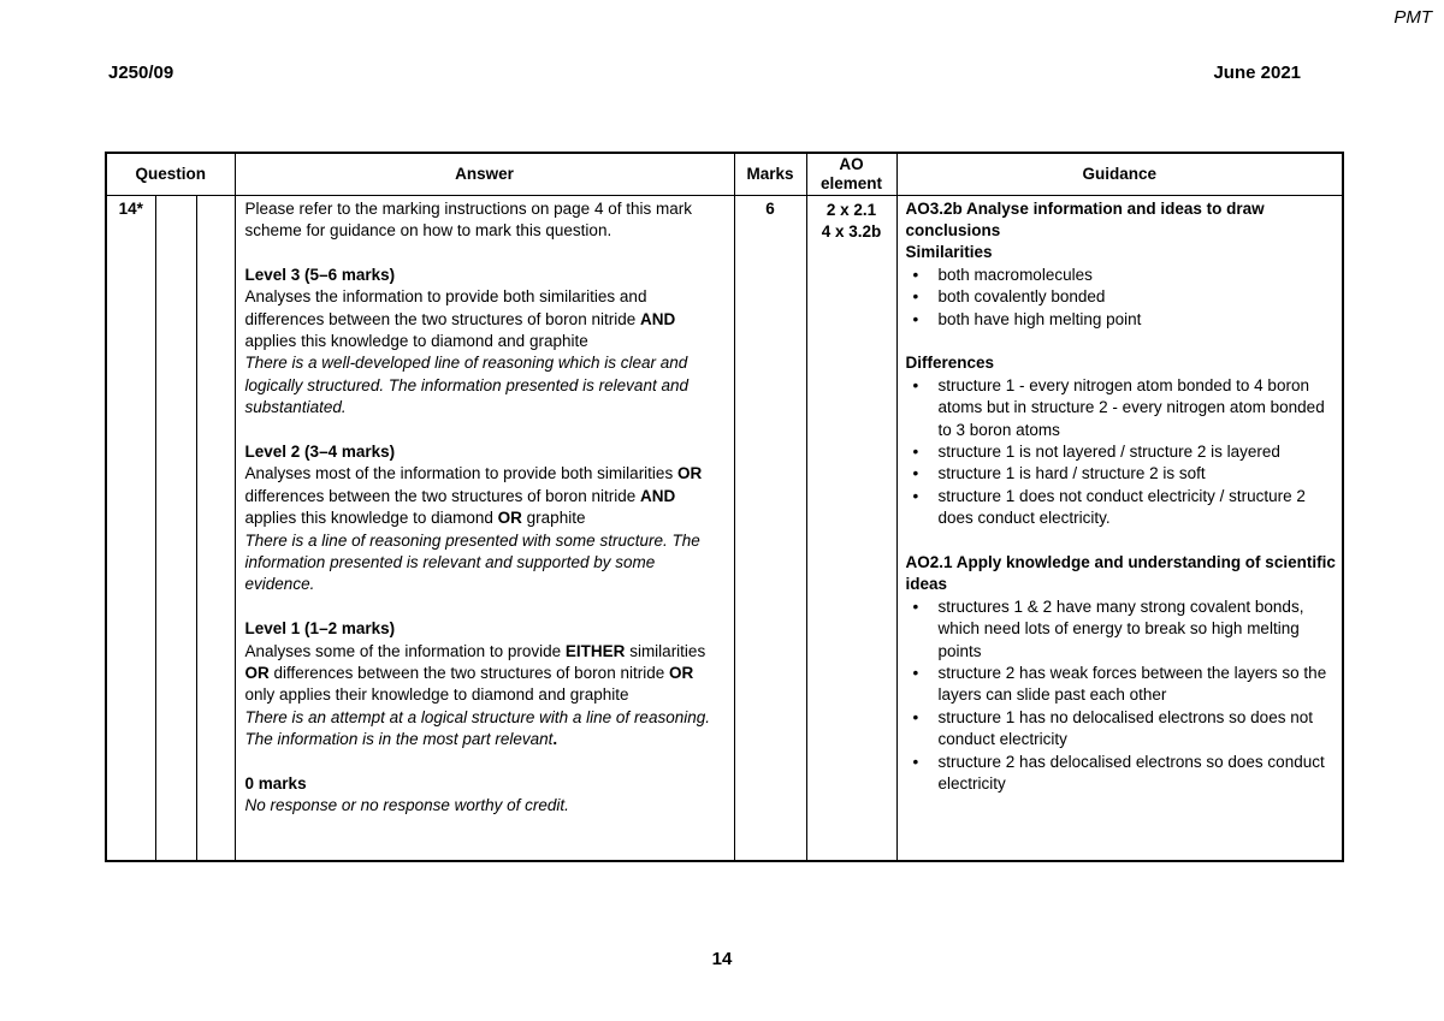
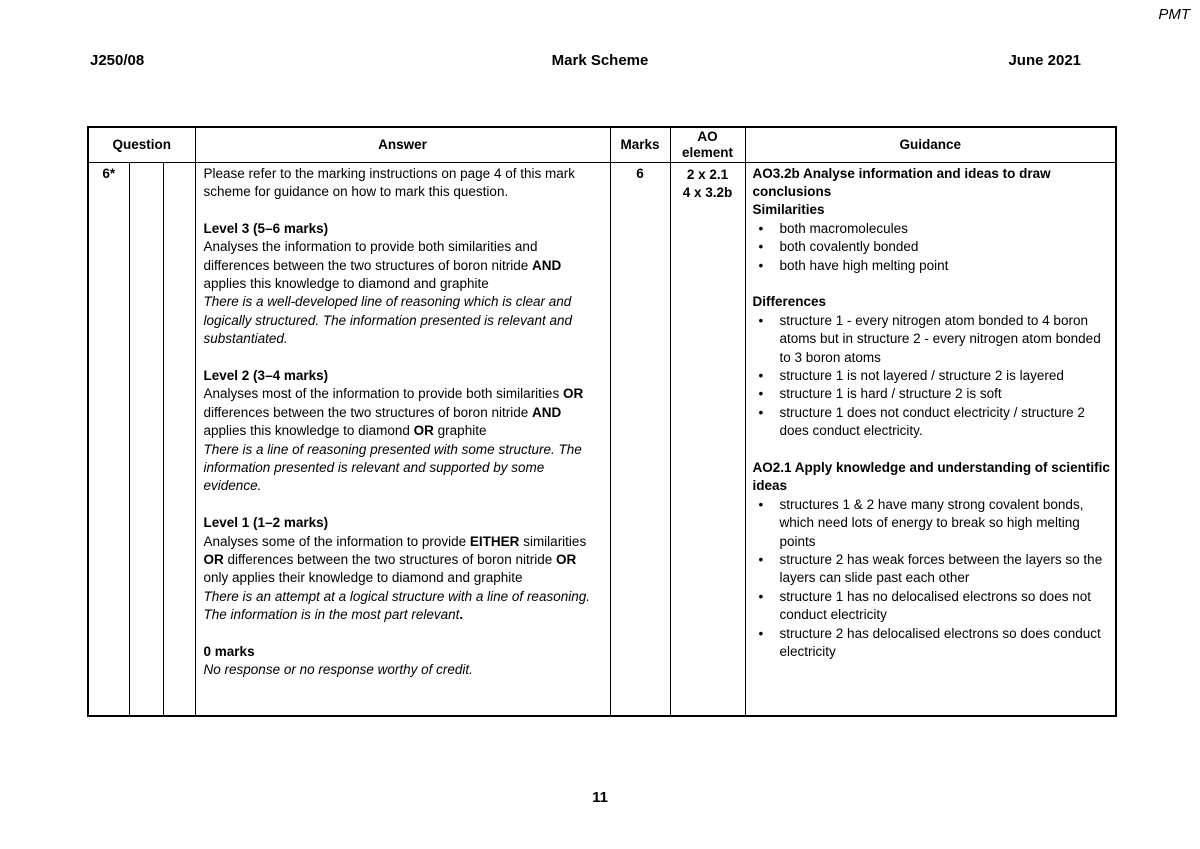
  PMT
- J250/09
+ J250/08
+ Mark Scheme
  June 2021
  Question	Answer	Marks	AO element	Guidance
- 14*			Please refer to the marking instructions on page 4 of this mark scheme for guidance on how to mark this question.Level 3 (5–6 marks)Analyses the information to provide both similarities and differences between the two structures of boron nitride AND applies this knowledge to diamond and graphiteThere is a well-developed line of reasoning which is clear and logically structured. The information presented is relevant and substantiated.Level 2 (3–4 marks)Analyses most of the information to provide both similarities OR differences between the two structures of boron nitride AND applies this knowledge to diamond OR graphiteThere is a line of reasoning presented with some structure. The information presented is relevant and supported by some evidence.Level 1 (1–2 marks)Analyses some of the information to provide EITHER similarities OR differences between the two structures of boron nitride OR only applies their knowledge to diamond and graphiteThere is an attempt at a logical structure with a line of reasoning. The information is in the most part relevant.0 marksNo response or no response worthy of credit.	6	2 x 2.1 4 x 3.2b	AO3.2b Analyse information and ideas to draw conclusionsSimilarities• both macromolecules• both covalently bonded• both have high melting pointDifferences• structure 1 - every nitrogen atom bonded to 4 boron atoms but in structure 2 - every nitrogen atom bonded to 3 boron atoms• structure 1 is not layered / structure 2 is layered• structure 1 is hard / structure 2 is soft• structure 1 does not conduct electricity / structure 2 does conduct electricity.AO2.1 Apply knowledge and understanding of scientific ideas• structures 1 & 2 have many strong covalent bonds, which need lots of energy to break so high melting points• structure 2 has weak forces between the layers so the layers can slide past each other• structure 1 has no delocalised electrons so does not conduct electricity• structure 2 has delocalised electrons so does conduct electricity
+ 6*			Please refer to the marking instructions on page 4 of this mark scheme for guidance on how to mark this question.Level 3 (5–6 marks)Analyses the information to provide both similarities and differences between the two structures of boron nitride AND applies this knowledge to diamond and graphiteThere is a well-developed line of reasoning which is clear and logically structured. The information presented is relevant and substantiated.Level 2 (3–4 marks)Analyses most of the information to provide both similarities OR differences between the two structures of boron nitride AND applies this knowledge to diamond OR graphiteThere is a line of reasoning presented with some structure. The information presented is relevant and supported by some evidence.Level 1 (1–2 marks)Analyses some of the information to provide EITHER similarities OR differences between the two structures of boron nitride OR only applies their knowledge to diamond and graphiteThere is an attempt at a logical structure with a line of reasoning. The information is in the most part relevant.0 marksNo response or no response worthy of credit.	6	2 x 2.1 4 x 3.2b	AO3.2b Analyse information and ideas to draw conclusionsSimilarities• both macromolecules• both covalently bonded• both have high melting pointDifferences• structure 1 - every nitrogen atom bonded to 4 boron atoms but in structure 2 - every nitrogen atom bonded to 3 boron atoms• structure 1 is not layered / structure 2 is layered• structure 1 is hard / structure 2 is soft• structure 1 does not conduct electricity / structure 2 does conduct electricity.AO2.1 Apply knowledge and understanding of scientific ideas• structures 1 & 2 have many strong covalent bonds, which need lots of energy to break so high melting points• structure 2 has weak forces between the layers so the layers can slide past each other• structure 1 has no delocalised electrons so does not conduct electricity• structure 2 has delocalised electrons so does conduct electricity
- 14
+ 11
